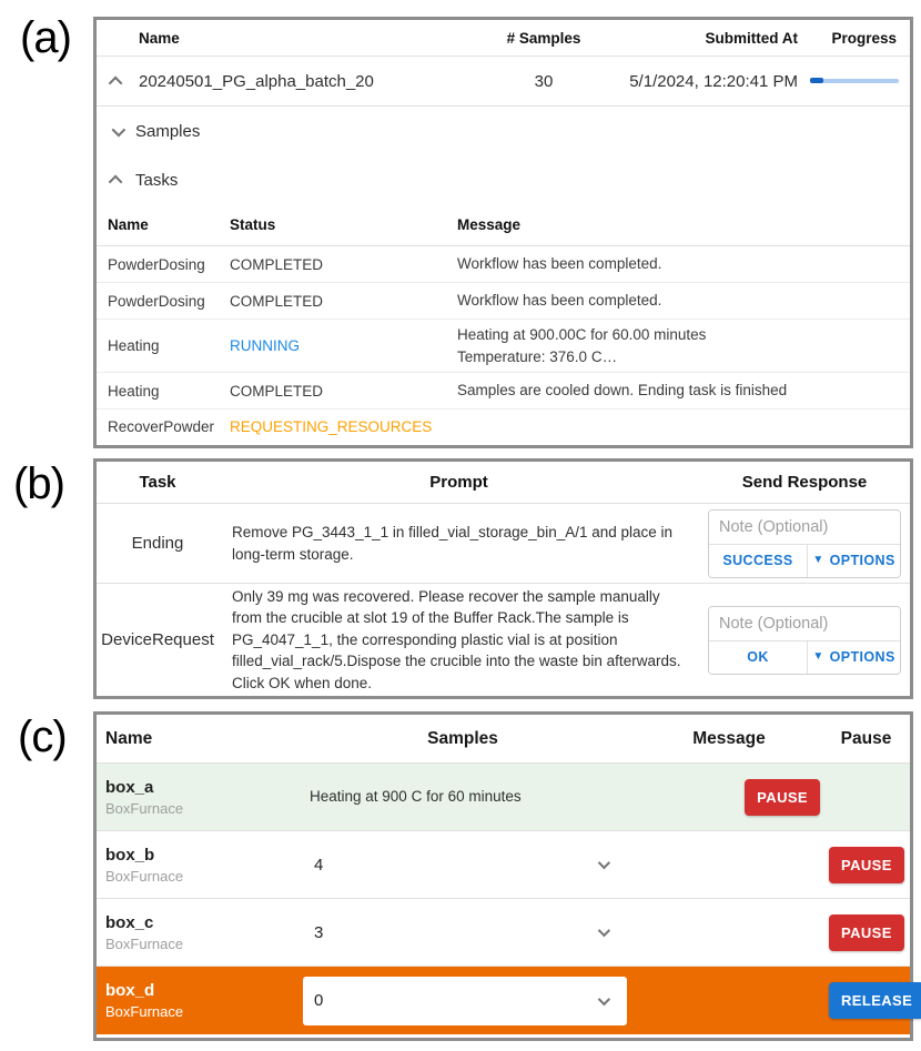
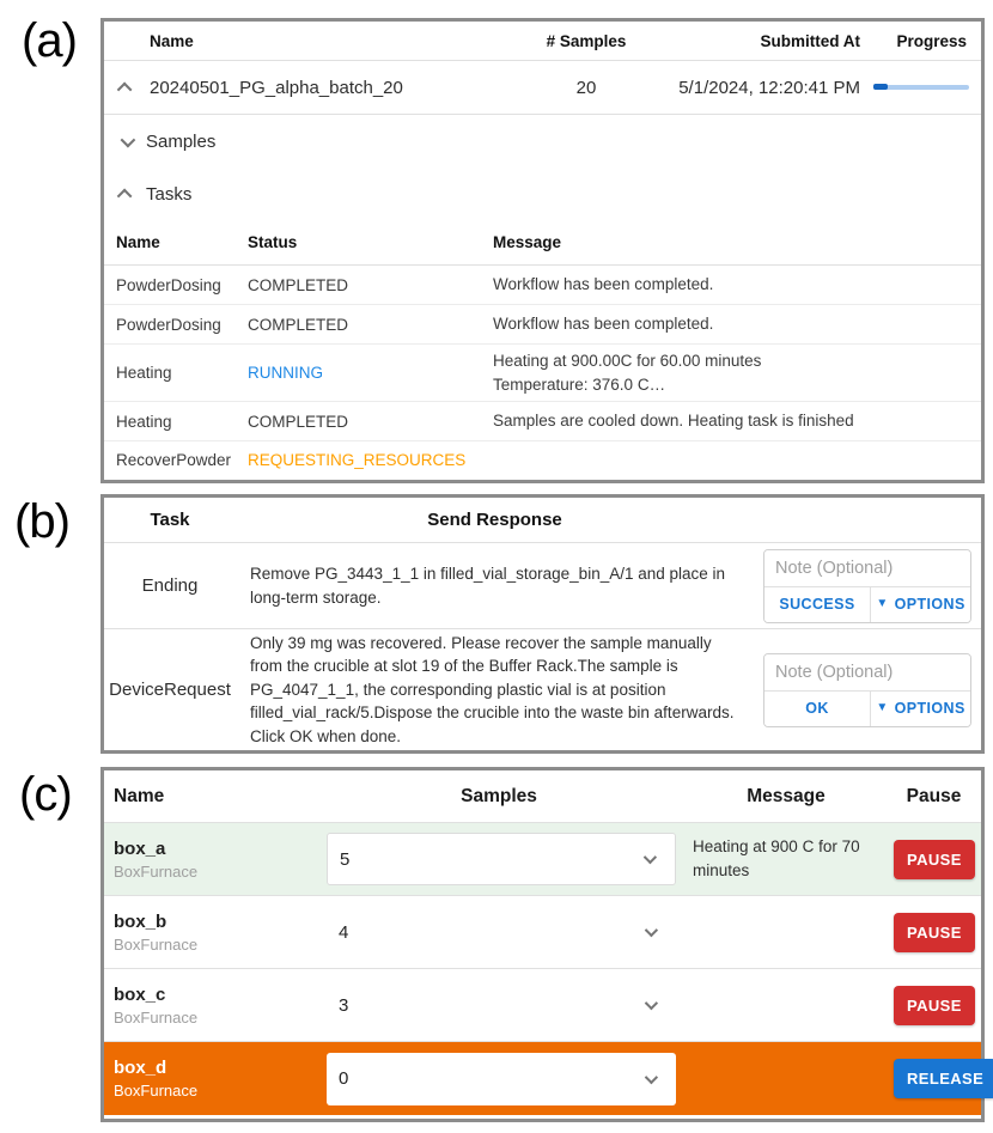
  (a)
  (b)
  (c)
  Name
  # Samples
  Submitted At
  Progress
  20240501_PG_alpha_batch_20
- 30
+ 20
  5/1/2024, 12:20:41 PM
  Samples
  Tasks
  Name
  Status
  Message
  PowderDosing
  COMPLETED
  Workflow has been completed.
  PowderDosing
  COMPLETED
  Workflow has been completed.
  Heating
  RUNNING
  Heating at 900.00C for 60.00 minutes
  Temperature: 376.0 C…
  Heating
  COMPLETED
- Samples are cooled down. Ending task is finished
+ Samples are cooled down. Heating task is finished
  RecoverPowder
  REQUESTING_RESOURCES
  Task
- Prompt
  Send Response
  Ending
  Remove PG_3443_1_1 in filled_vial_storage_bin_A/1 and place in long-term storage.
  Note (Optional)
  SUCCESS
  ▼
  OPTIONS
  DeviceRequest
  Only 39 mg was recovered. Please recover the sample manually from the crucible at slot 19 of the Buffer Rack.The sample is PG_4047_1_1, the corresponding plastic vial is at position filled_vial_rack/5.Dispose the crucible into the waste bin afterwards. Click OK when done.
  Note (Optional)
  OK
  ▼
  OPTIONS
  Name
  Samples
  Message
  Pause
  box_a
  BoxFurnace
+ 5
- Heating at 900 C for 60 minutes
+ Heating at 900 C for 70 minutes
  PAUSE
  box_b
  BoxFurnace
  4
  PAUSE
  box_c
  BoxFurnace
  3
  PAUSE
  box_d
  BoxFurnace
  0
  RELEASE
